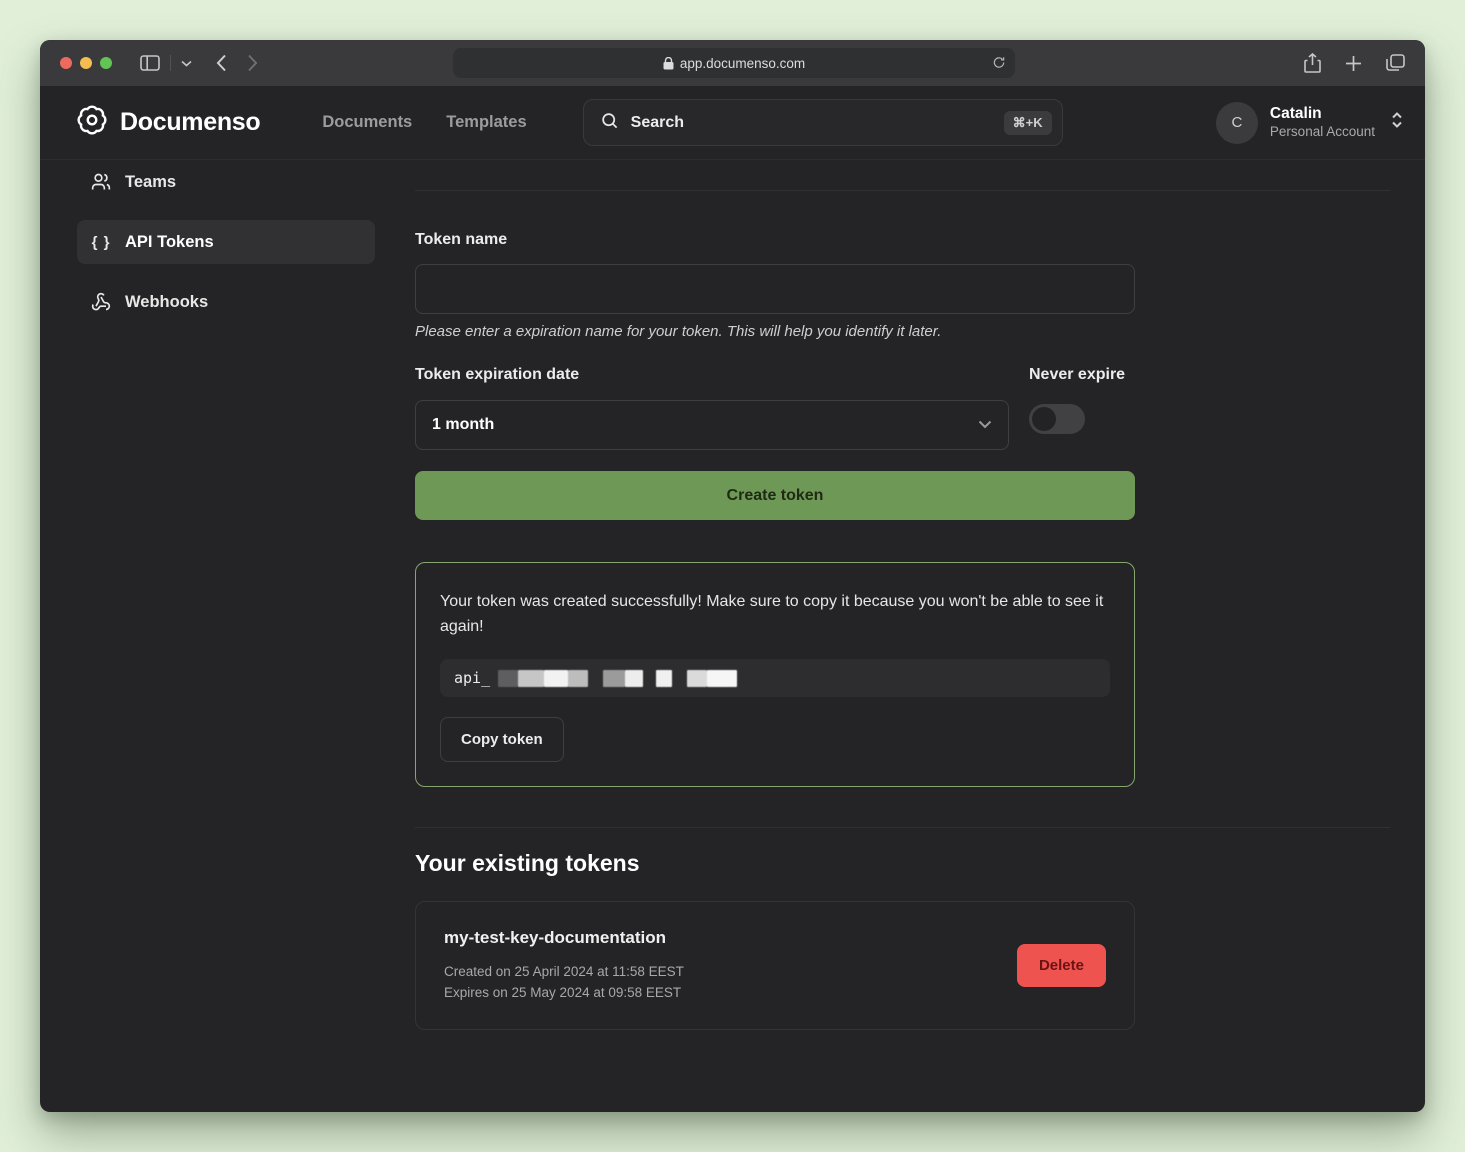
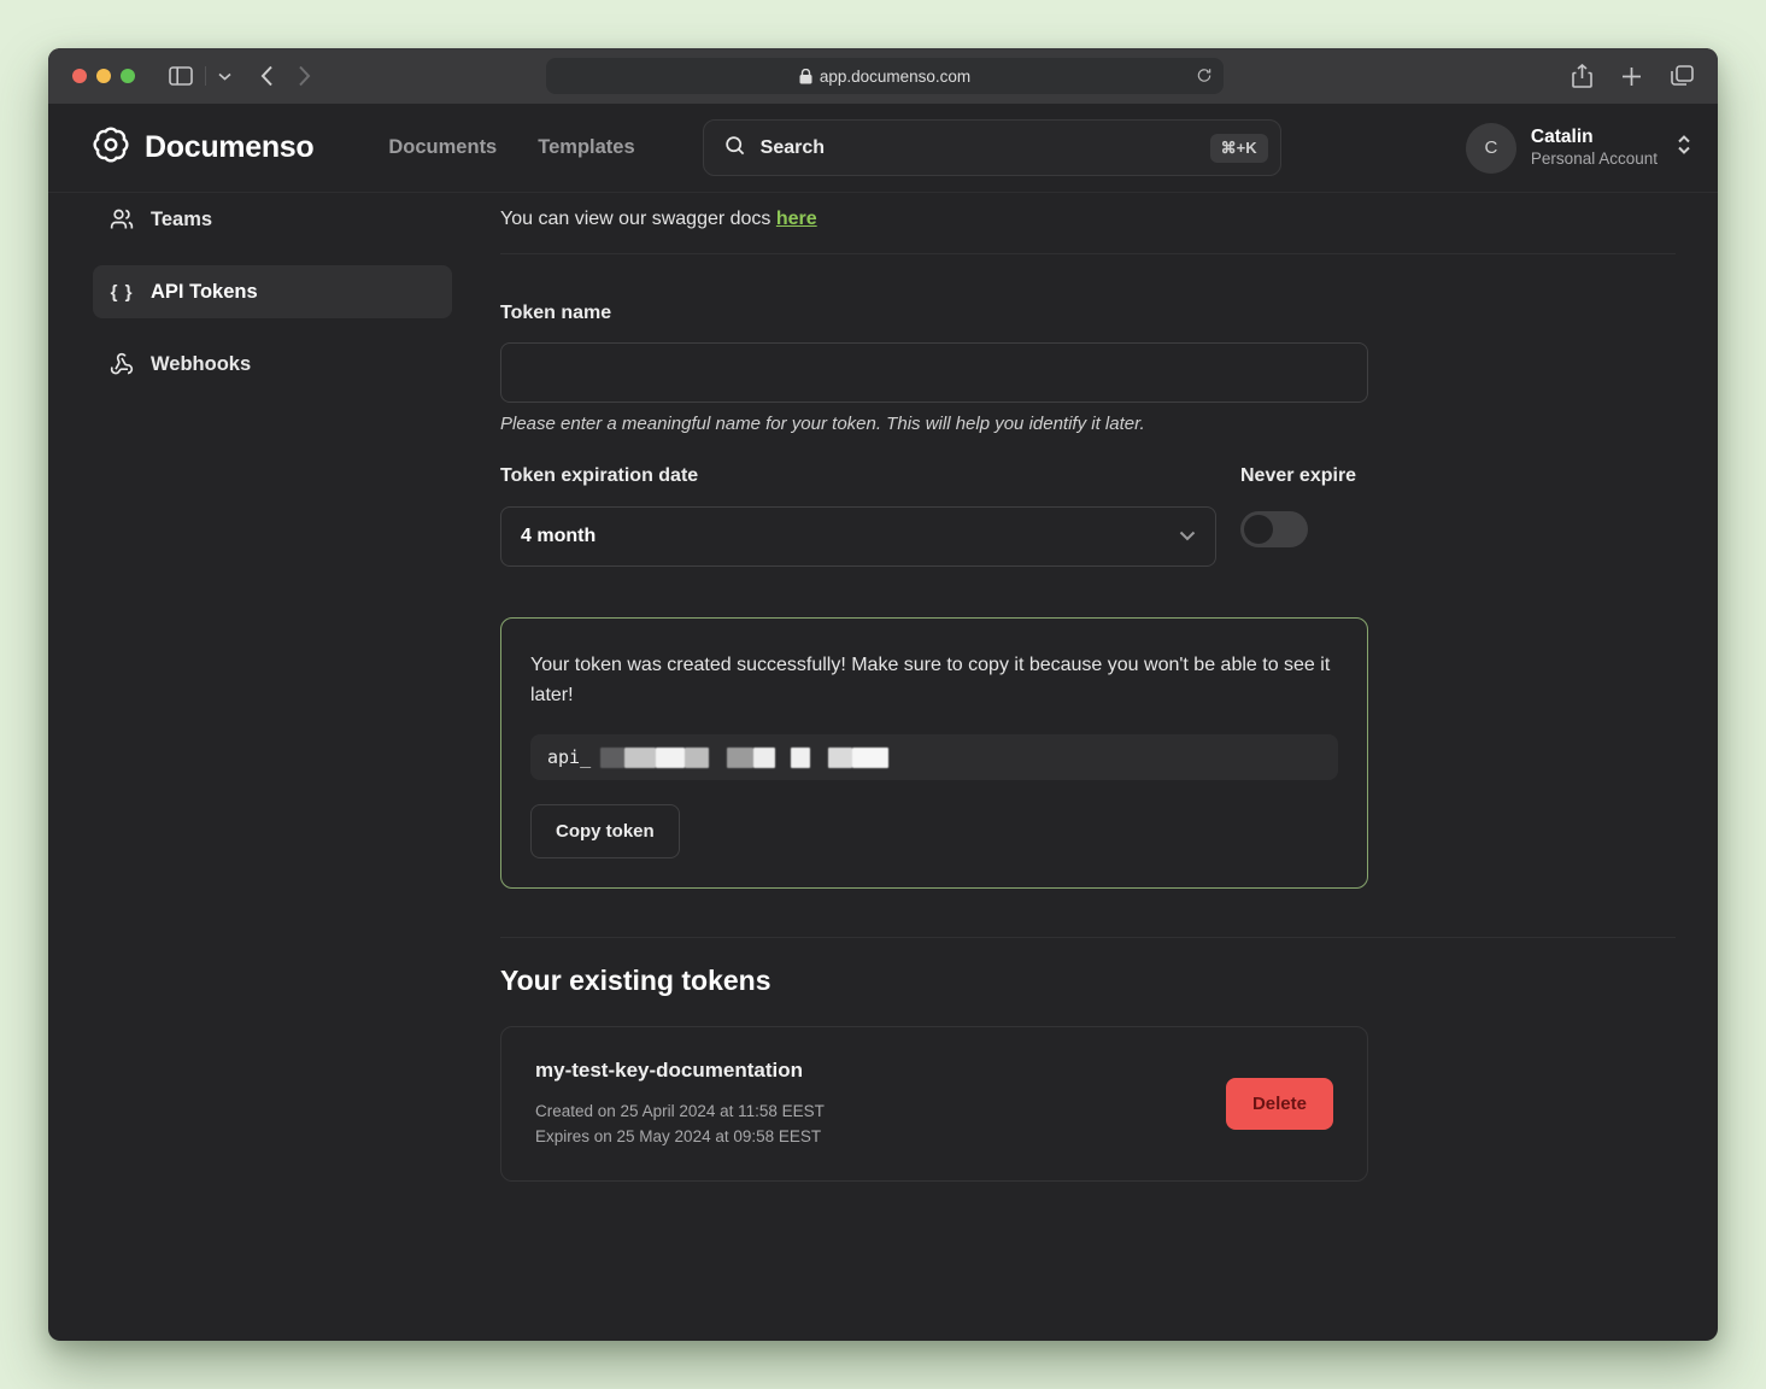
  app.documenso.com
  Documenso
  Documents
  Templates
  Search
  ⌘+K
  C
  Catalin
  Personal Account
  Teams
  { }
  API Tokens
  Webhooks
+ You can view our swagger docs here
  Token name
- Please enter a expiration name for your token. This will help you identify it later.
+ Please enter a meaningful name for your token. This will help you identify it later.
  Token expiration date
- 1 month
+ 4 month
  Never expire
- Create token
- Your token was created successfully! Make sure to copy it because you won't be able to see it again!
+ Your token was created successfully! Make sure to copy it because you won't be able to see it later!
  api_
  Copy token
  Your existing tokens
  my-test-key-documentation
  Created on 25 April 2024 at 11:58 EEST
  Expires on 25 May 2024 at 09:58 EEST
  Delete
